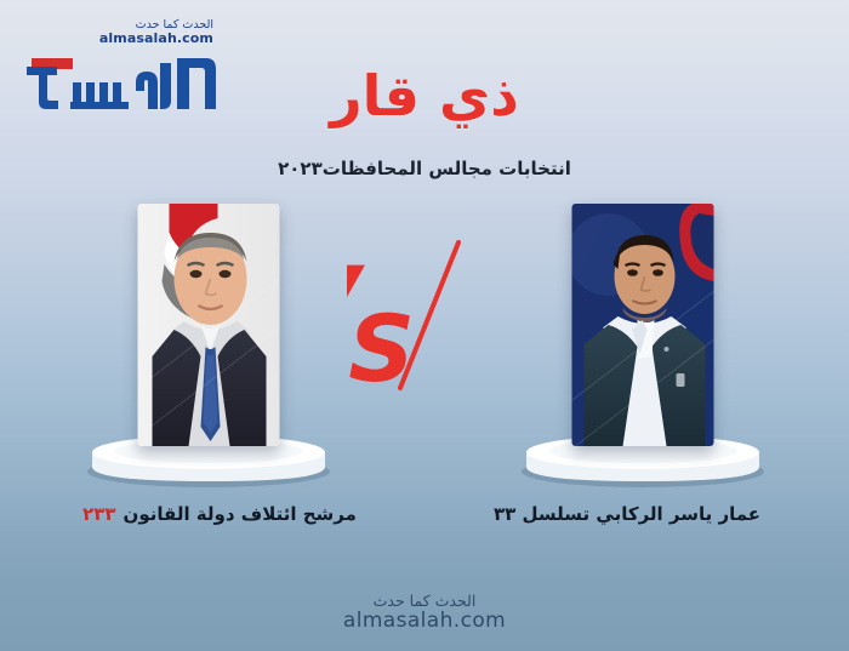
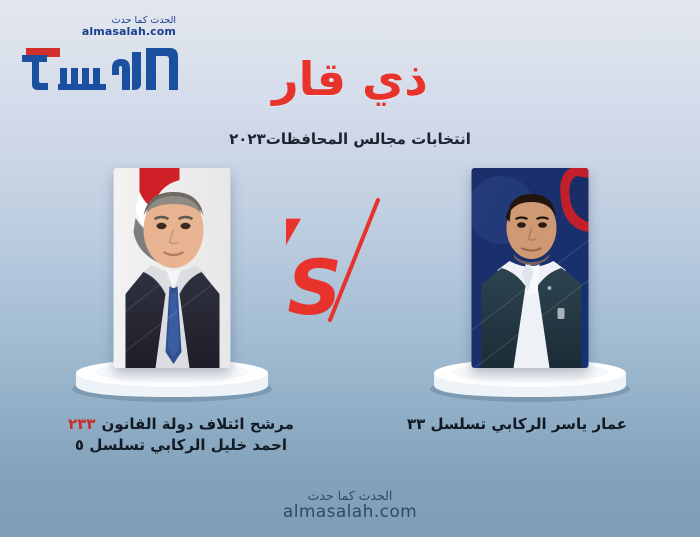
  الحدث كما حدث
  almasalah.com
  ذي قار
  انتخابات مجالس المحافظات٢٠٢٣
  S
  مرشح ائتلاف دولة القانون٢٣٣
+ احمد خليل الركابي تسلسل ٥
  عمار ياسر الركابي تسلسل ٣٣
  الحدث كما حدث
  almasalah.com
